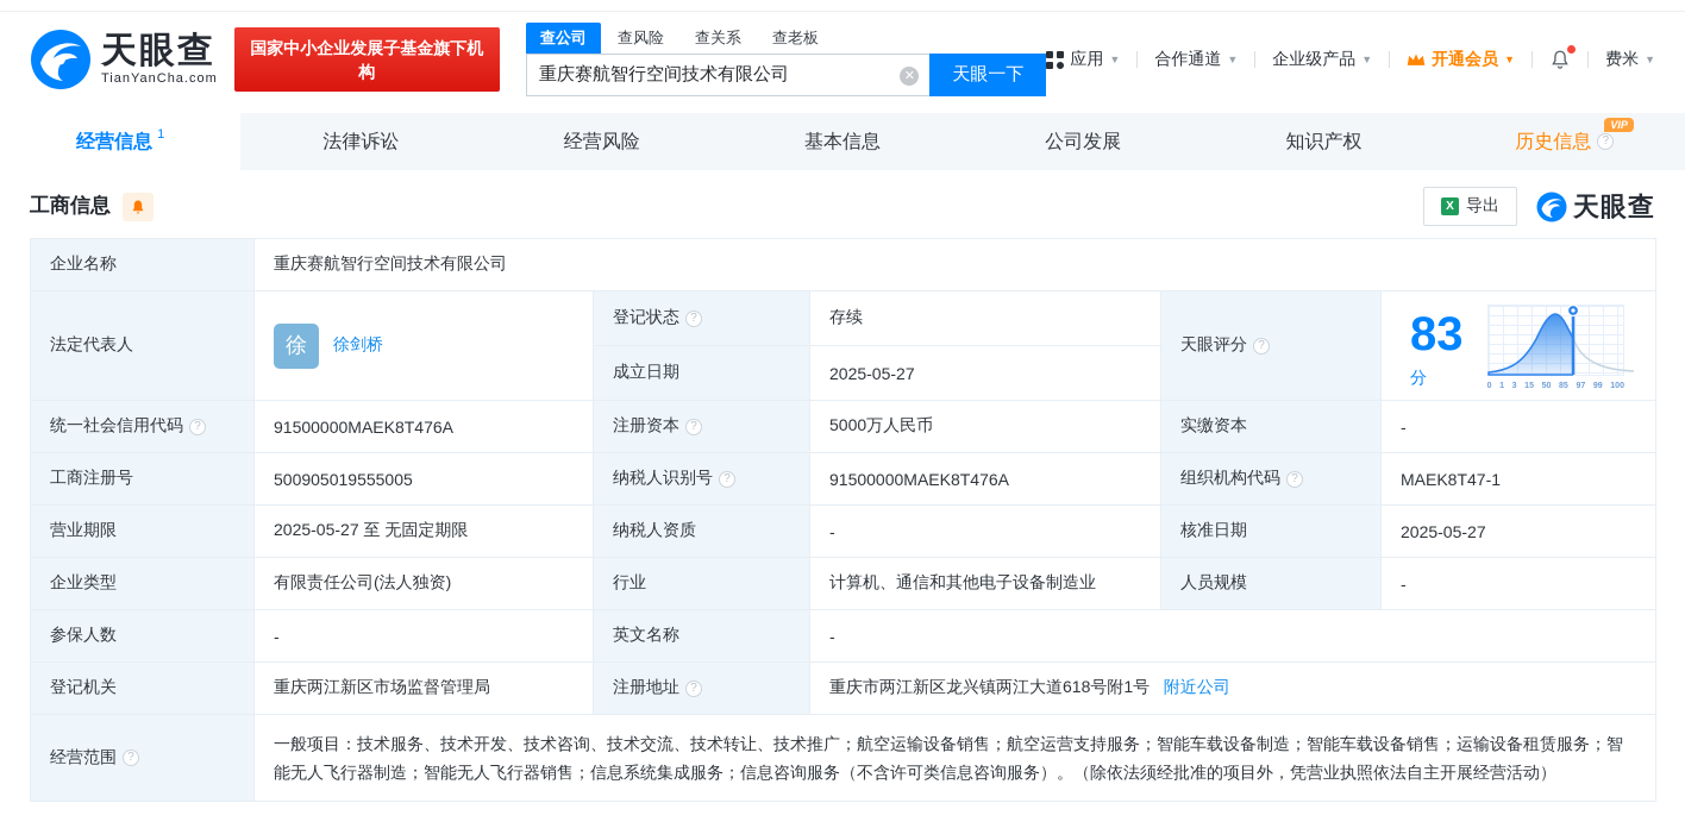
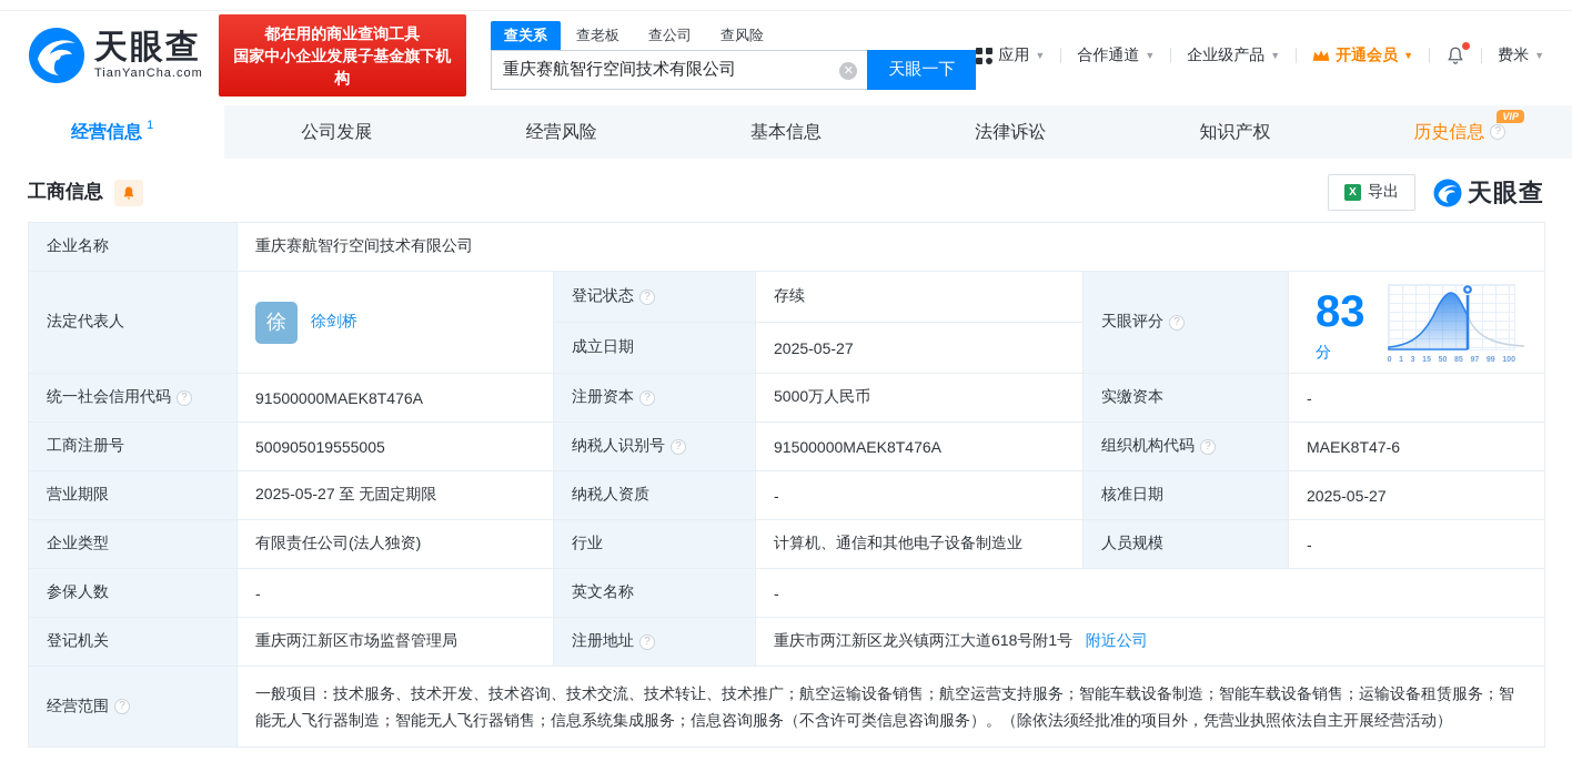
  天眼查
  TianYanCha.com
+ 都在用的商业查询工具
  国家中小企业发展子基金旗下机构
- 查公司
+ 查关系
- 查风险
+ 查老板
- 查关系
+ 查公司
- 查老板
+ 查风险
  重庆赛航智行空间技术有限公司
  ✕
  天眼一下
  应用
  ▼
  合作通道
  ▼
  企业级产品
  ▼
  开通会员
  ▼
  费米
  ▼
  经营信息
  1
- 法律诉讼
+ 公司发展
  经营风险
  基本信息
- 公司发展
+ 法律诉讼
  知识产权
  VIP
  历史信息
  工商信息
  X
  导出
  天眼查
  企业名称	重庆赛航智行空间技术有限公司
  成立日期	2025-05-27
  统一社会信用代码	91500000MAEK8T476A	注册资本	5000万人民币	实缴资本	-
- 工商注册号	500905019555005	纳税人识别号	91500000MAEK8T476A	组织机构代码	MAEK8T47-1
+ 工商注册号	500905019555005	纳税人识别号	91500000MAEK8T476A	组织机构代码	MAEK8T47-6
  营业期限	2025-05-27 至 无固定期限	纳税人资质	-	核准日期	2025-05-27
  企业类型	有限责任公司(法人独资)	行业	计算机、通信和其他电子设备制造业	人员规模	-
  参保人数	-	英文名称	-
  登记机关	重庆两江新区市场监督管理局	注册地址	重庆市两江新区龙兴镇两江大道618号附1号 附近公司
  经营范围	一般项目：技术服务、技术开发、技术咨询、技术交流、技术转让、技术推广；航空运输设备销售；航空运营支持服务；智能车载设备制造；智能车载设备销售；运输设备租赁服务；智能无人飞行器制造；智能无人飞行器销售；信息系统集成服务；信息咨询服务（不含许可类信息咨询服务）。（除依法须经批准的项目外，凭营业执照依法自主开展经营活动）
